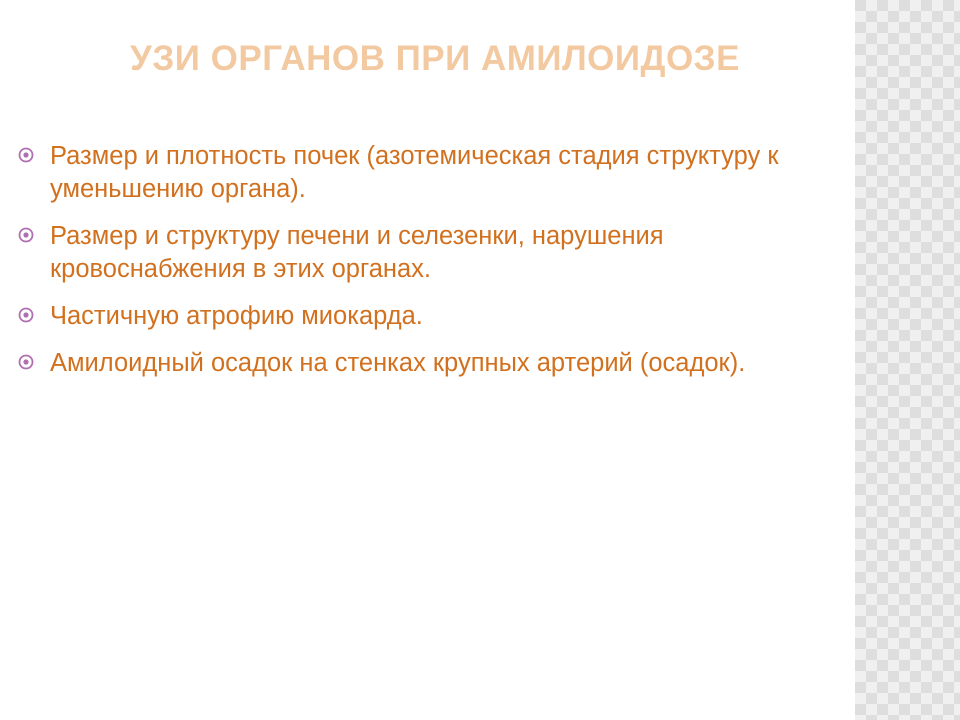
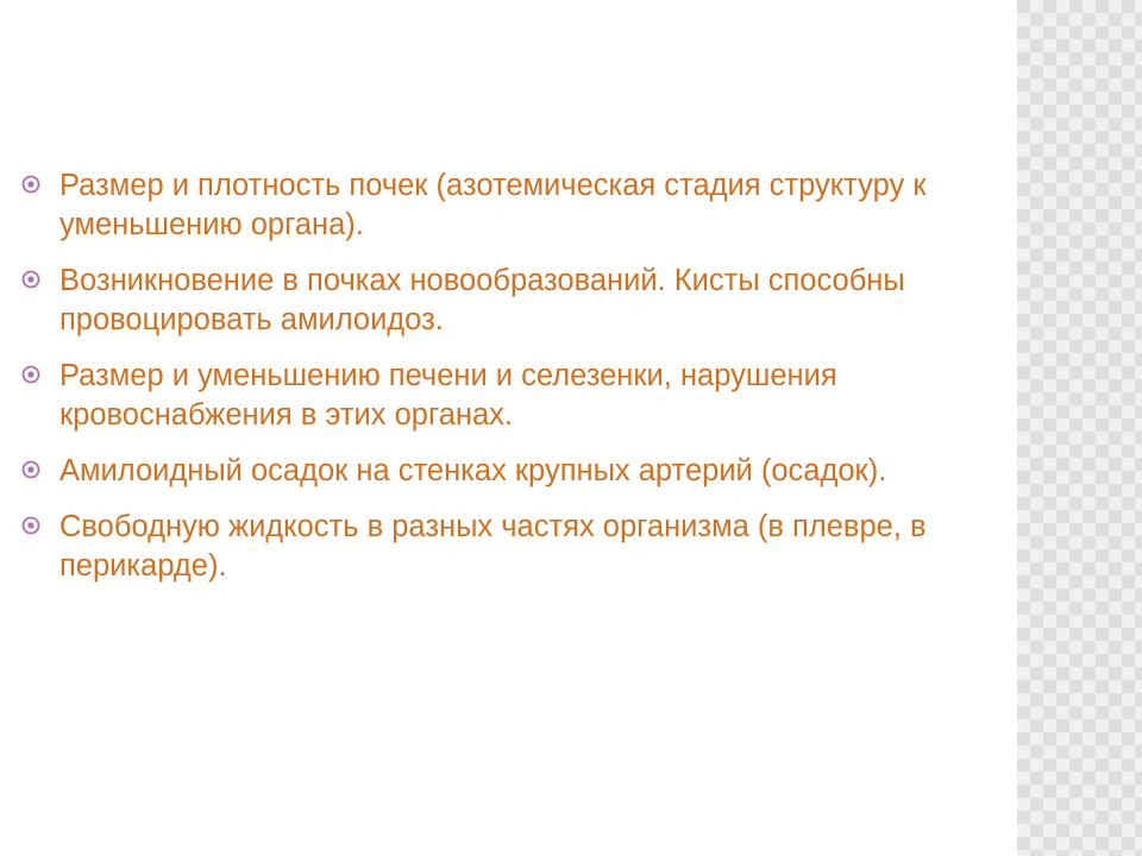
- УЗИ ОРГАНОВ ПРИ АМИЛОИДОЗЕ
  Размер и плотность почек (азотемическая стадия структуру к уменьшению органа).
+ Возникновение в почках новообразований. Кисты способны провоцировать амилоидоз.
- Размер и структуру печени и селезенки, нарушения кровоснабжения в этих органах.
+ Размер и уменьшению печени и селезенки, нарушения кровоснабжения в этих органах.
- Частичную атрофию миокарда.
  Амилоидный осадок на стенках крупных артерий (осадок).
+ Свободную жидкость в разных частях организма (в плевре, в перикарде).
